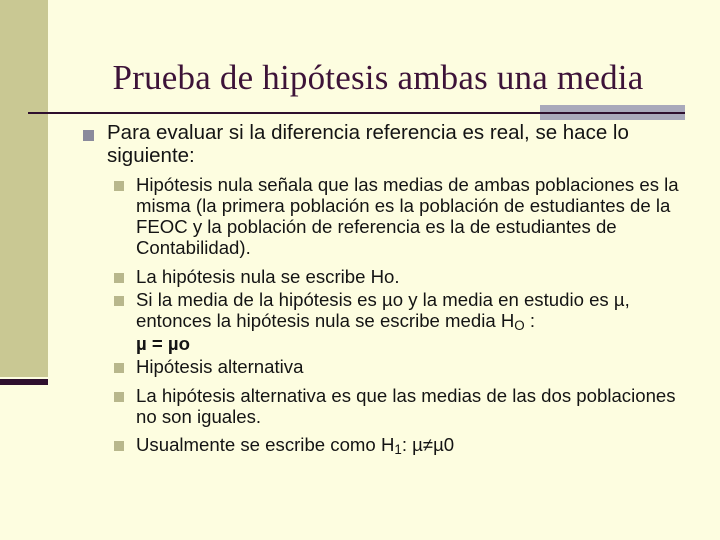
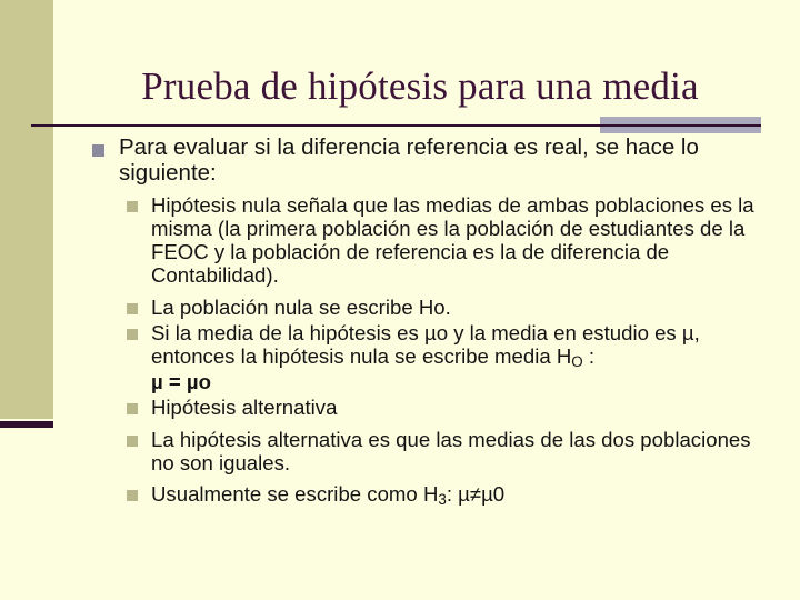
- Prueba de hipótesis ambas una media
+ Prueba de hipótesis para una media
  Para evaluar si la diferencia referencia es real, se hace lo siguiente:
- Hipótesis nula señala que las medias de ambas poblaciones es la misma (la primera población es la población de estudiantes de la FEOC y la población de referencia es la de estudiantes de Contabilidad).
+ Hipótesis nula señala que las medias de ambas poblaciones es la misma (la primera población es la población de estudiantes de la FEOC y la población de referencia es la de diferencia de Contabilidad).
- La hipótesis nula se escribe Ho.
+ La población nula se escribe Ho.
  Si la media de la hipótesis es µo y la media en estudio es µ, entonces la hipótesis nula se escribe media HO :
  µ = µo
  Hipótesis alternativa
  La hipótesis alternativa es que las medias de las dos poblaciones no son iguales.
- Usualmente se escribe como H1: µ≠µ0
+ Usualmente se escribe como H3: µ≠µ0
